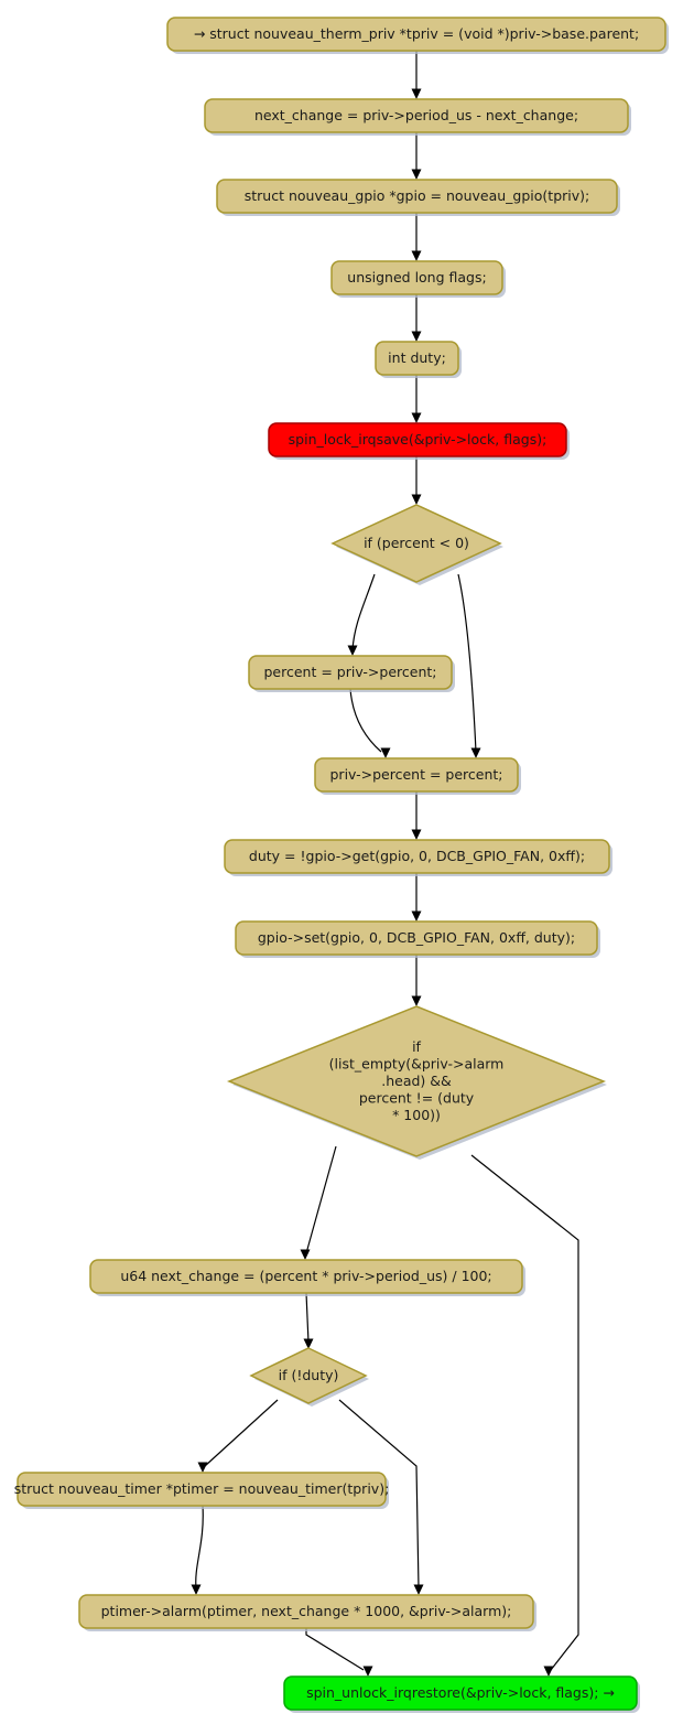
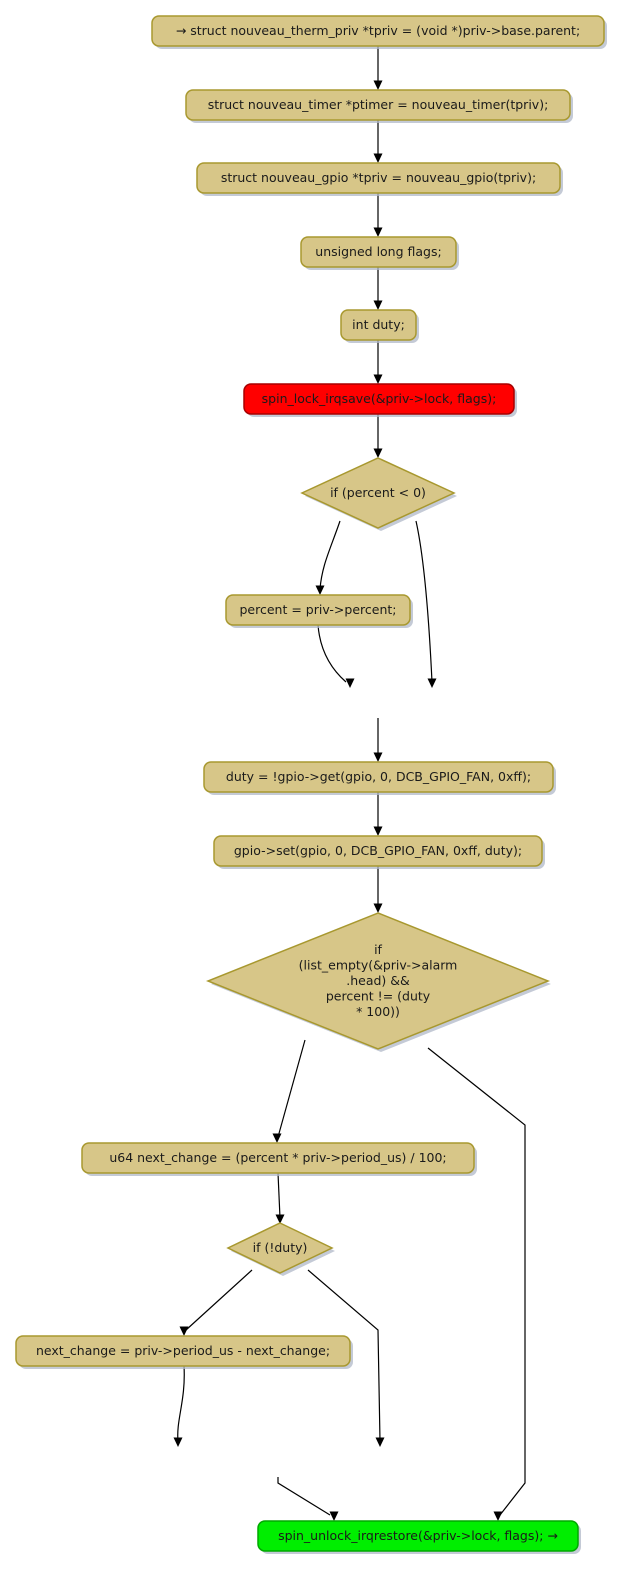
  → struct nouveau_therm_priv *tpriv = (void *)priv->base.parent;
- next_change = priv->period_us - next_change;
+ struct nouveau_timer *ptimer = nouveau_timer(tpriv);
- struct nouveau_gpio *gpio = nouveau_gpio(tpriv);
+ struct nouveau_gpio *tpriv = nouveau_gpio(tpriv);
  unsigned long flags;
  int duty;
  spin_lock_irqsave(&priv->lock, flags);
  if (percent < 0)
  percent = priv->percent;
- priv->percent = percent;
  duty = !gpio->get(gpio, 0, DCB_GPIO_FAN, 0xff);
  gpio->set(gpio, 0, DCB_GPIO_FAN, 0xff, duty);
  if (list_empty(&priv->alarm .head) && percent != (duty * 100))
  u64 next_change = (percent * priv->period_us) / 100;
  if (!duty)
- struct nouveau_timer *ptimer = nouveau_timer(tpriv);
+ next_change = priv->period_us - next_change;
- ptimer->alarm(ptimer, next_change * 1000, &priv->alarm);
  spin_unlock_irqrestore(&priv->lock, flags); →
